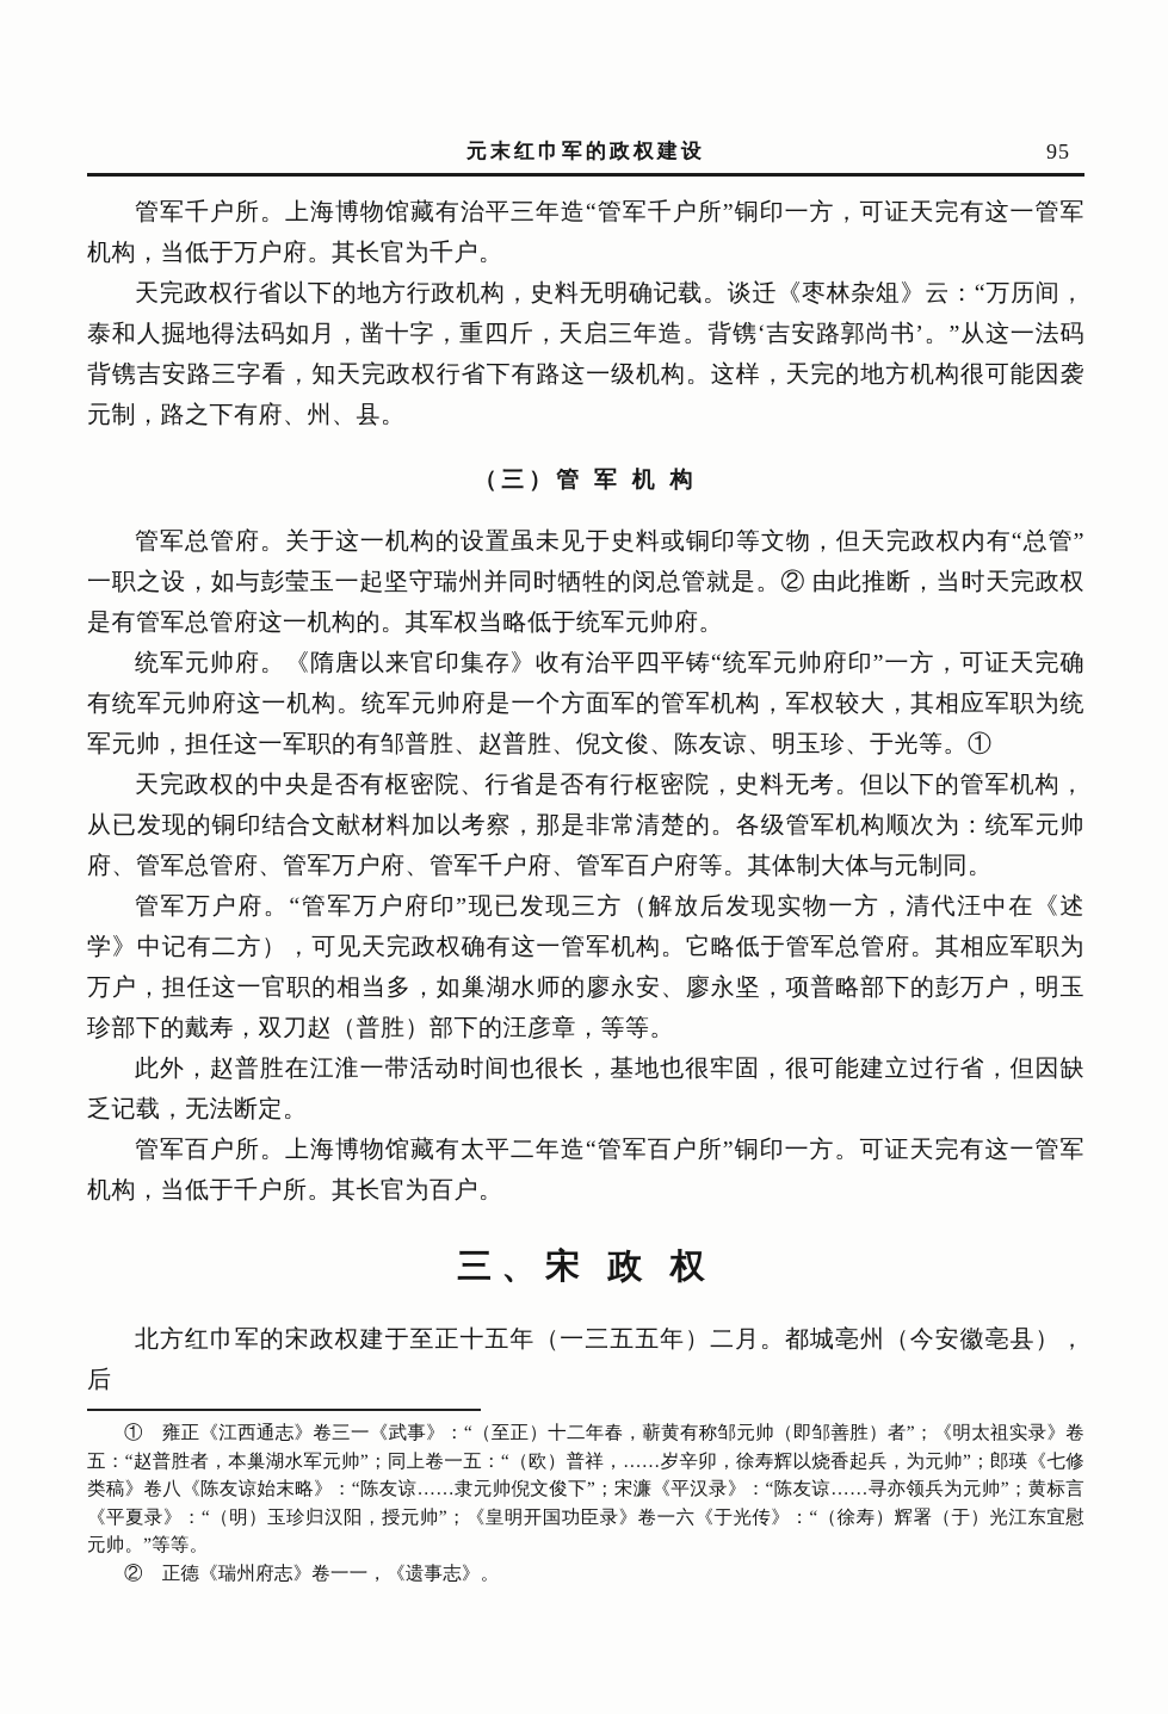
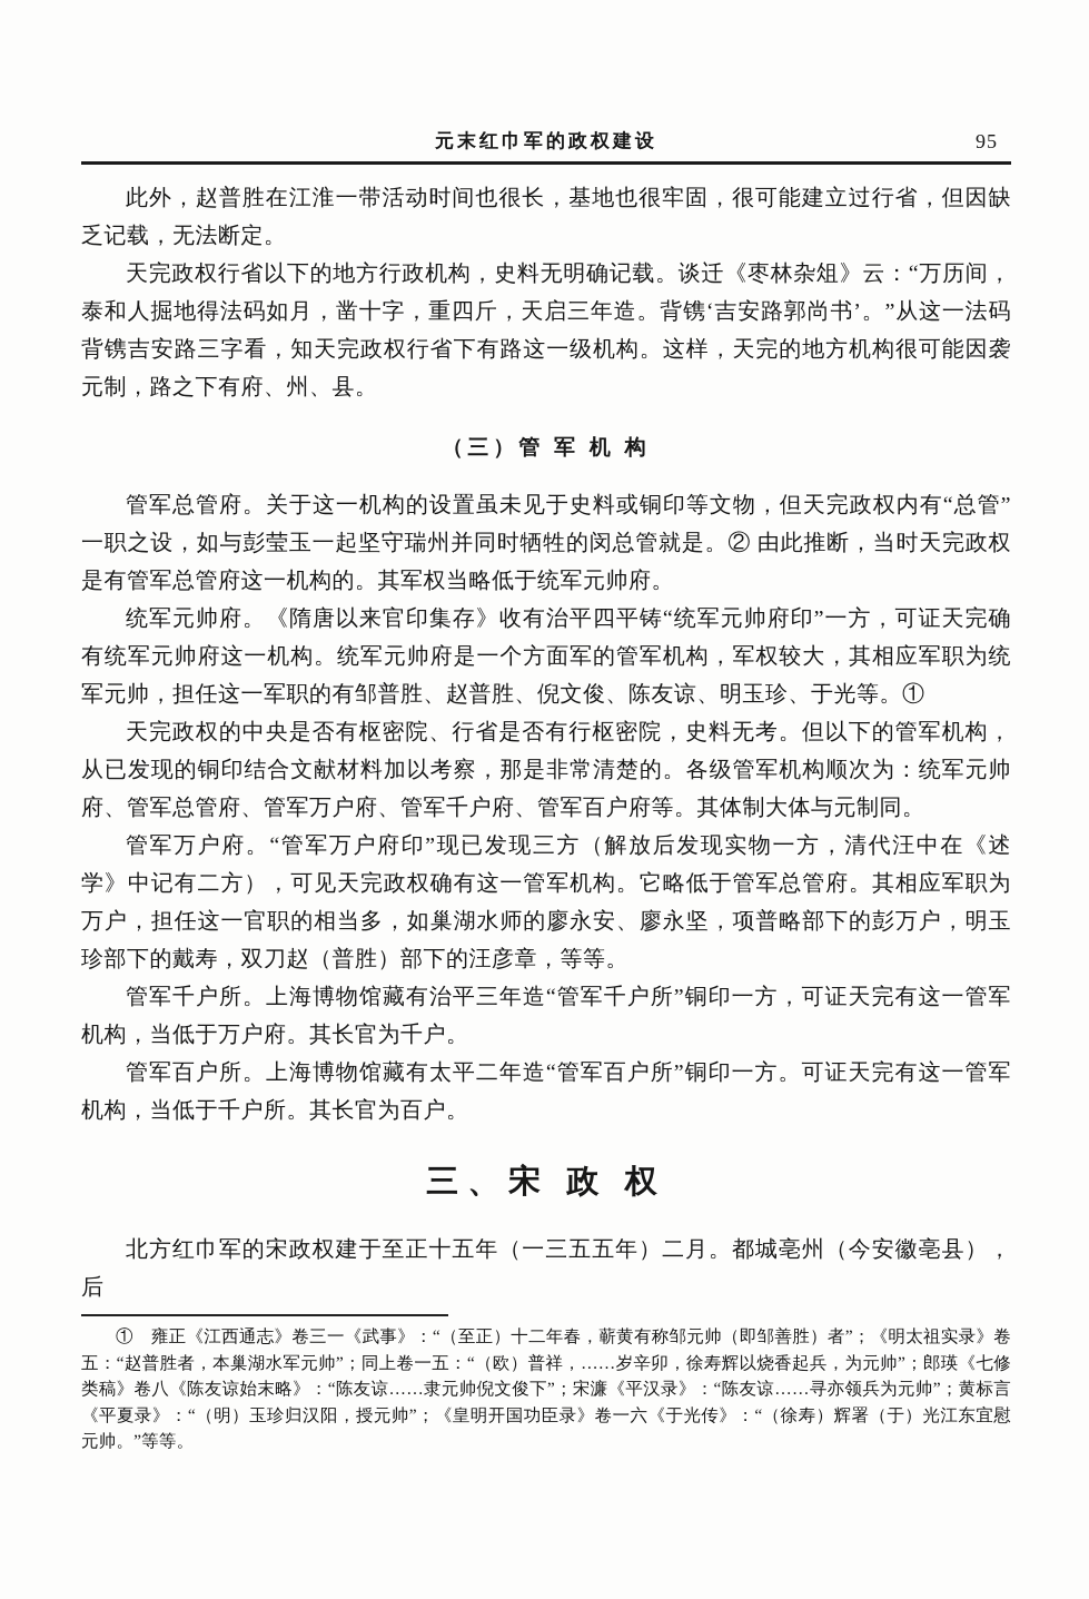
  元末红巾军的政权建设
  95
- 管军千户所。上海博物馆藏有治平三年造“管军千户所”铜印一方，可证天完有这一管军机构，当低于万户府。其长官为千户。
+ 此外，赵普胜在江淮一带活动时间也很长，基地也很牢固，很可能建立过行省，但因缺乏记载，无法断定。
  天完政权行省以下的地方行政机构，史料无明确记载。谈迁《枣林杂俎》云：“万历间，泰和人掘地得法码如月，凿十字，重四斤，天启三年造。背镌‘吉安路郭尚书’。”从这一法码背镌吉安路三字看，知天完政权行省下有路这一级机构。这样，天完的地方机构很可能因袭元制，路之下有府、州、县。
  （三）管 军 机 构
  管军总管府。关于这一机构的设置虽未见于史料或铜印等文物，但天完政权内有“总管”一职之设，如与彭莹玉一起坚守瑞州并同时牺牲的闵总管就是。② 由此推断，当时天完政权是有管军总管府这一机构的。其军权当略低于统军元帅府。
  统军元帅府。《隋唐以来官印集存》收有治平四平铸“统军元帅府印”一方，可证天完确有统军元帅府这一机构。统军元帅府是一个方面军的管军机构，军权较大，其相应军职为统军元帅，担任这一军职的有邹普胜、赵普胜、倪文俊、陈友谅、明玉珍、于光等。①
  天完政权的中央是否有枢密院、行省是否有行枢密院，史料无考。但以下的管军机构，从已发现的铜印结合文献材料加以考察，那是非常清楚的。各级管军机构顺次为：统军元帅府、管军总管府、管军万户府、管军千户府、管军百户府等。其体制大体与元制同。
  管军万户府。“管军万户府印”现已发现三方（解放后发现实物一方，清代汪中在《述学》中记有二方），可见天完政权确有这一管军机构。它略低于管军总管府。其相应军职为万户，担任这一官职的相当多，如巢湖水师的廖永安、廖永坚，项普略部下的彭万户，明玉珍部下的戴寿，双刀赵（普胜）部下的汪彦章，等等。
- 此外，赵普胜在江淮一带活动时间也很长，基地也很牢固，很可能建立过行省，但因缺乏记载，无法断定。
+ 管军千户所。上海博物馆藏有治平三年造“管军千户所”铜印一方，可证天完有这一管军机构，当低于万户府。其长官为千户。
  管军百户所。上海博物馆藏有太平二年造“管军百户所”铜印一方。可证天完有这一管军机构，当低于千户所。其长官为百户。
  三、宋 政 权
  北方红巾军的宋政权建于至正十五年（一三五五年）二月。都城亳州（今安徽亳县），后
  ① 雍正《江西通志》卷三一《武事》：“（至正）十二年春，蕲黄有称邹元帅（即邹善胜）者”；《明太祖实录》卷五：“赵普胜者，本巢湖水军元帅”；同上卷一五：“（欧）普祥，……岁辛卯，徐寿辉以烧香起兵，为元帅”；郎瑛《七修类稿》卷八《陈友谅始末略》：“陈友谅……隶元帅倪文俊下”；宋濂《平汉录》：“陈友谅……寻亦领兵为元帅”；黄标言《平夏录》：“（明）玉珍归汉阳，授元帅”；《皇明开国功臣录》卷一六《于光传》：“（徐寿）辉署（于）光江东宜慰元帅。”等等。
- ② 正德《瑞州府志》卷一一，《遗事志》。
